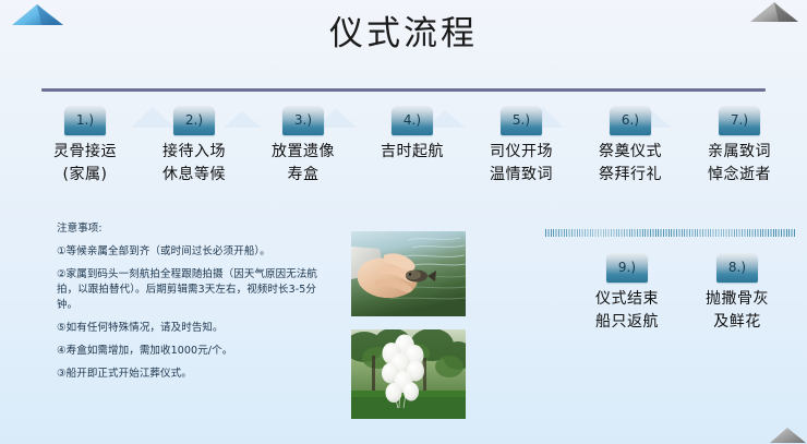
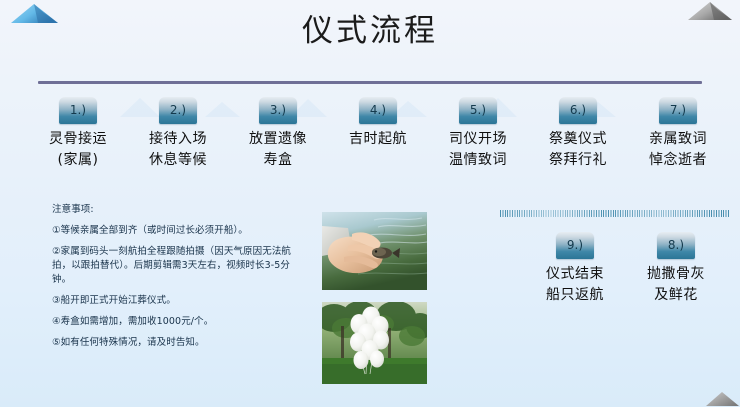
  仪式流程
  1.)
  灵骨接运
  (家属)
  2.)
  接待入场
  休息等候
  3.)
  放置遗像
  寿盒
  4.)
  吉时起航
  5.)
  司仪开场
  温情致词
  6.)
  祭奠仪式
  祭拜行礼
  7.)
  亲属致词
  悼念逝者
  9.)
  仪式结束
  船只返航
  8.)
  抛撒骨灰
  及鲜花
  注意事项:
  ①等候亲属全部到齐（或时间过长必须开船）。
  ②家属到码头一刻航拍全程跟随拍摄（因天气原因无法航拍，以跟拍替代）。后期剪辑需3天左右，视频时长3-5分钟。
- ⑤如有任何特殊情况，请及时告知。
+ ③船开即正式开始江葬仪式。
  ④寿盒如需增加，需加收1000元/个。
- ③船开即正式开始江葬仪式。
+ ⑤如有任何特殊情况，请及时告知。
